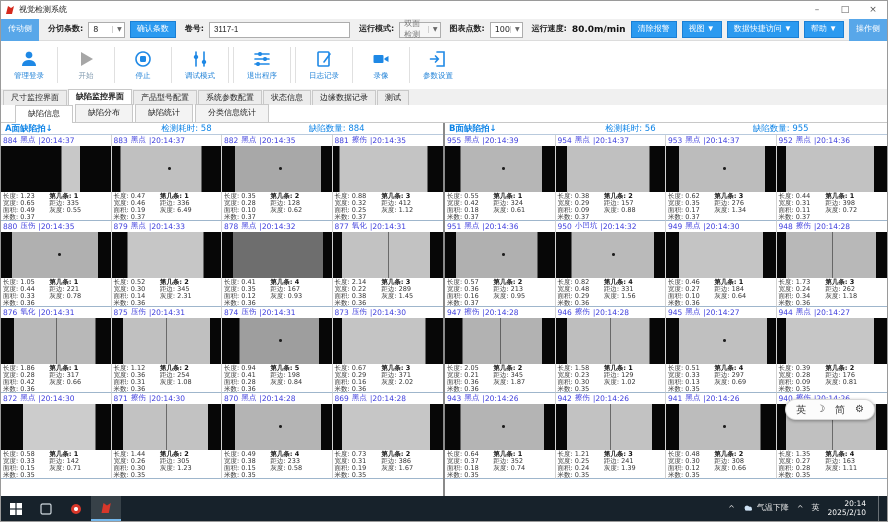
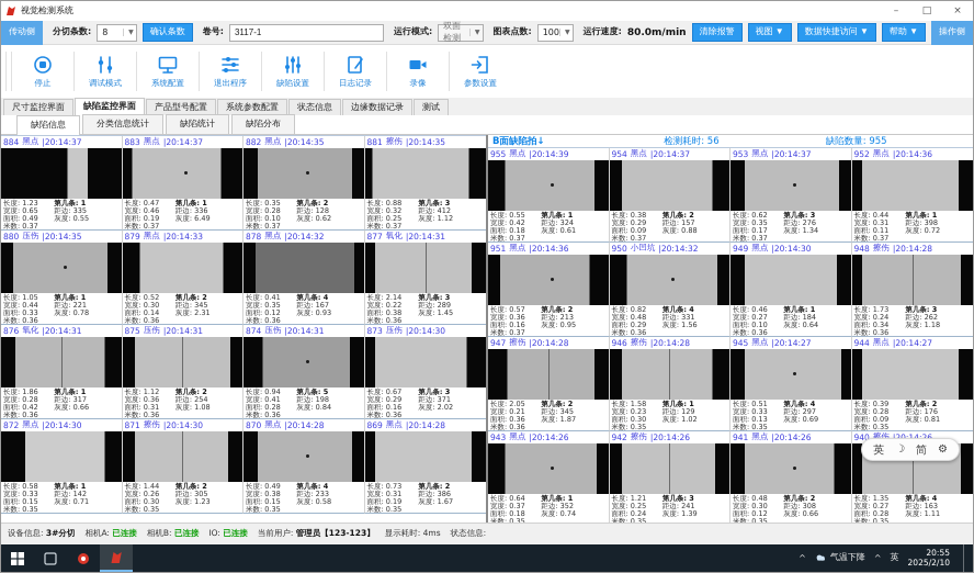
  视觉检测系统
  –
  □
  ×
  传动侧
  分切条数:
  8
  确认条数
  卷号:
  3117-1
  运行模式:
  双面检测
  图表点数:
  100
  运行速度:
  80.0m/min
  清除报警
  视图 ▼
  数据快捷访问 ▼
  帮助 ▼
  操作侧
- 管理登录
- 开始
  停止
  调试模式
+ 系统配置
  退出程序
+ 缺陷设置
  日志记录
  录像
  参数设置
  尺寸监控界面
  缺陷监控界面
  产品型号配置
  系统参数配置
  状态信息
  边缘数据记录
  测试
  缺陷信息
- 缺陷分布
+ 分类信息统计
  缺陷统计
- 分类信息统计
+ 缺陷分布
- A面缺陷拍↓
- 检测耗时: 58
- 缺陷数量: 884
  884
  黑点
  |20:14:37
  长度: 1.23
  宽度: 0.65
  面积: 0.49
  米数: 0.37
  第几条: 1
  距边: 335
  灰度: 0.55
  883
  黑点
  |20:14:37
  长度: 0.47
  宽度: 0.46
  面积: 0.19
  米数: 0.37
  第几条: 1
  距边: 336
  灰度: 6.49
  882
  黑点
  |20:14:35
  长度: 0.35
  宽度: 0.28
  面积: 0.10
  米数: 0.37
  第几条: 2
  距边: 128
  灰度: 0.62
  881
  擦伤
  |20:14:35
  长度: 0.88
  宽度: 0.32
  面积: 0.25
  米数: 0.37
  第几条: 3
  距边: 412
  灰度: 1.12
  880
  压伤
  |20:14:35
  长度: 1.05
  宽度: 0.44
  面积: 0.33
  米数: 0.36
  第几条: 1
  距边: 221
  灰度: 0.78
  879
  黑点
  |20:14:33
  长度: 0.52
  宽度: 0.30
  面积: 0.14
  米数: 0.36
  第几条: 2
  距边: 345
  灰度: 2.31
  878
  黑点
  |20:14:32
  长度: 0.41
  宽度: 0.35
  面积: 0.12
  米数: 0.36
  第几条: 4
  距边: 167
  灰度: 0.93
  877
  氧化
  |20:14:31
  长度: 2.14
  宽度: 0.22
  面积: 0.38
  米数: 0.36
  第几条: 3
  距边: 289
  灰度: 1.45
  876
  氧化
  |20:14:31
  长度: 1.86
  宽度: 0.28
  面积: 0.42
  米数: 0.36
  第几条: 1
  距边: 317
  灰度: 0.66
  875
  压伤
  |20:14:31
  长度: 1.12
  宽度: 0.36
  面积: 0.31
  米数: 0.36
  第几条: 2
  距边: 254
  灰度: 1.08
  874
  压伤
  |20:14:31
  长度: 0.94
  宽度: 0.41
  面积: 0.28
  米数: 0.36
  第几条: 5
  距边: 198
  灰度: 0.84
  873
  压伤
  |20:14:30
  长度: 0.67
  宽度: 0.29
  面积: 0.16
  米数: 0.36
  第几条: 3
  距边: 371
  灰度: 2.02
  872
  黑点
  |20:14:30
  长度: 0.58
  宽度: 0.33
  面积: 0.15
  米数: 0.35
  第几条: 1
  距边: 142
  灰度: 0.71
  871
  擦伤
  |20:14:30
  长度: 1.44
  宽度: 0.26
  面积: 0.30
  米数: 0.35
  第几条: 2
  距边: 305
  灰度: 1.23
  870
  黑点
  |20:14:28
  长度: 0.49
  宽度: 0.38
  面积: 0.15
  米数: 0.35
  第几条: 4
  距边: 233
  灰度: 0.58
  869
  黑点
  |20:14:28
  长度: 0.73
  宽度: 0.31
  面积: 0.19
  米数: 0.35
  第几条: 2
  距边: 386
  灰度: 1.67
  B面缺陷拍↓
  检测耗时: 56
  缺陷数量: 955
  955
  黑点
  |20:14:39
  长度: 0.55
  宽度: 0.42
  面积: 0.18
  米数: 0.37
  第几条: 1
  距边: 324
  灰度: 0.61
  954
  黑点
  |20:14:37
  长度: 0.38
  宽度: 0.29
  面积: 0.09
  米数: 0.37
  第几条: 2
  距边: 157
  灰度: 0.88
  953
  黑点
  |20:14:37
  长度: 0.62
  宽度: 0.35
  面积: 0.17
  米数: 0.37
  第几条: 3
  距边: 276
  灰度: 1.34
  952
  黑点
  |20:14:36
  长度: 0.44
  宽度: 0.31
  面积: 0.11
  米数: 0.37
  第几条: 1
  距边: 398
  灰度: 0.72
  951
  黑点
  |20:14:36
  长度: 0.57
  宽度: 0.36
  面积: 0.16
  米数: 0.37
  第几条: 2
  距边: 213
  灰度: 0.95
  950
  小凹坑
  |20:14:32
  长度: 0.82
  宽度: 0.48
  面积: 0.29
  米数: 0.36
  第几条: 4
  距边: 331
  灰度: 1.56
  949
  黑点
  |20:14:30
  长度: 0.46
  宽度: 0.27
  面积: 0.10
  米数: 0.36
  第几条: 1
  距边: 184
  灰度: 0.64
  948
  擦伤
  |20:14:28
  长度: 1.73
  宽度: 0.24
  面积: 0.34
  米数: 0.36
  第几条: 3
  距边: 262
  灰度: 1.18
  947
  擦伤
  |20:14:28
  长度: 2.05
  宽度: 0.21
  面积: 0.36
  米数: 0.36
  第几条: 2
  距边: 345
  灰度: 1.87
  946
  擦伤
  |20:14:28
  长度: 1.58
  宽度: 0.23
  面积: 0.30
  米数: 0.35
  第几条: 1
  距边: 129
  灰度: 1.02
  945
  黑点
  |20:14:27
  长度: 0.51
  宽度: 0.33
  面积: 0.13
  米数: 0.35
  第几条: 4
  距边: 297
  灰度: 0.69
  944
  黑点
  |20:14:27
  长度: 0.39
  宽度: 0.28
  面积: 0.09
  米数: 0.35
  第几条: 2
  距边: 176
  灰度: 0.81
  943
  黑点
  |20:14:26
  长度: 0.64
  宽度: 0.37
  面积: 0.18
  米数: 0.35
  第几条: 1
  距边: 352
  灰度: 0.74
  942
  擦伤
  |20:14:26
  长度: 1.21
  宽度: 0.25
  面积: 0.24
  米数: 0.35
  第几条: 3
  距边: 241
  灰度: 1.39
  941
  黑点
  |20:14:26
  长度: 0.48
  宽度: 0.30
  面积: 0.12
  米数: 0.35
  第几条: 2
  距边: 308
  灰度: 0.66
  940
  擦伤
  长度: 1.35
  宽度: 0.27
  面积: 0.28
  米数: 0.35
  第几条: 4
  距边: 163
  灰度: 1.11
+ 设备信息: 3#分切
+ 相机A: 已连接
+ 相机B: 已连接
+ IO: 已连接
+ 当前用户: 管理员【123-123】
+ 显示耗时: 4ms
+ 状态信息:
  ^
  气温下降
  ^
  英
- 20:14
+ 20:55
  2025/2/10
  英
  ☽
  简
  ⚙
